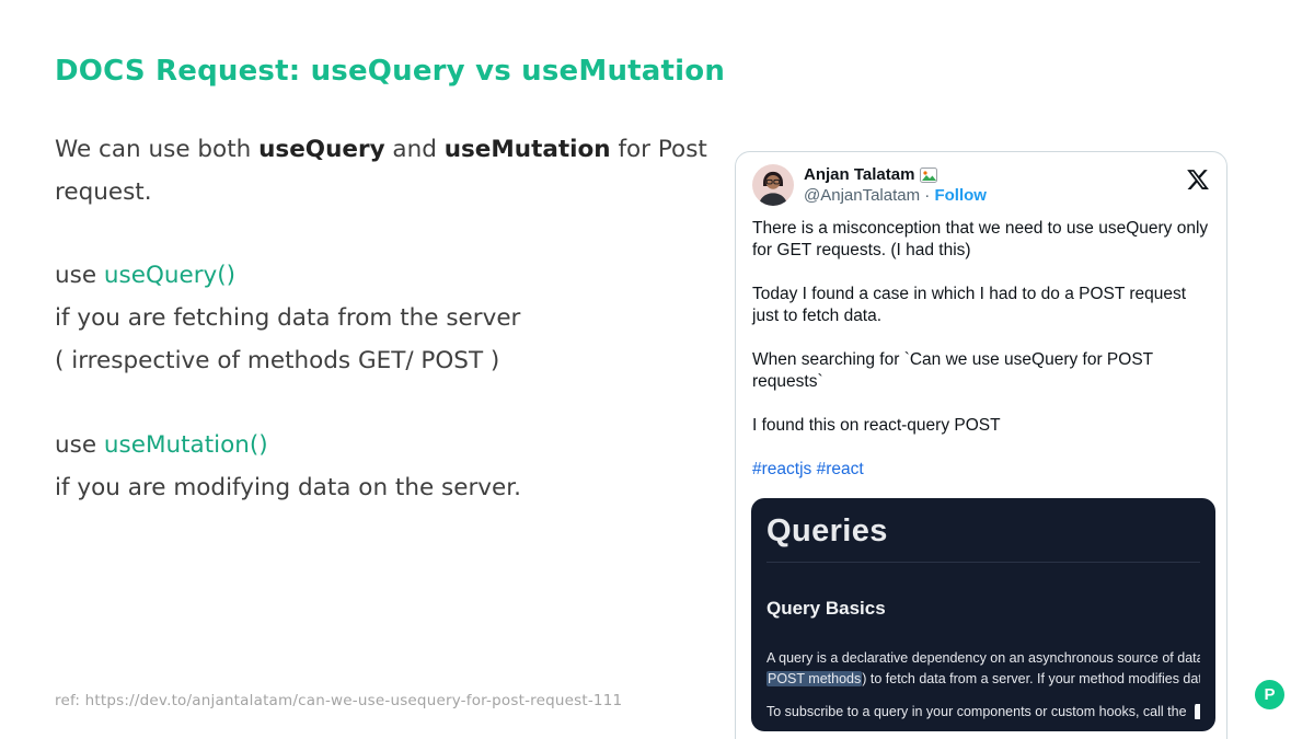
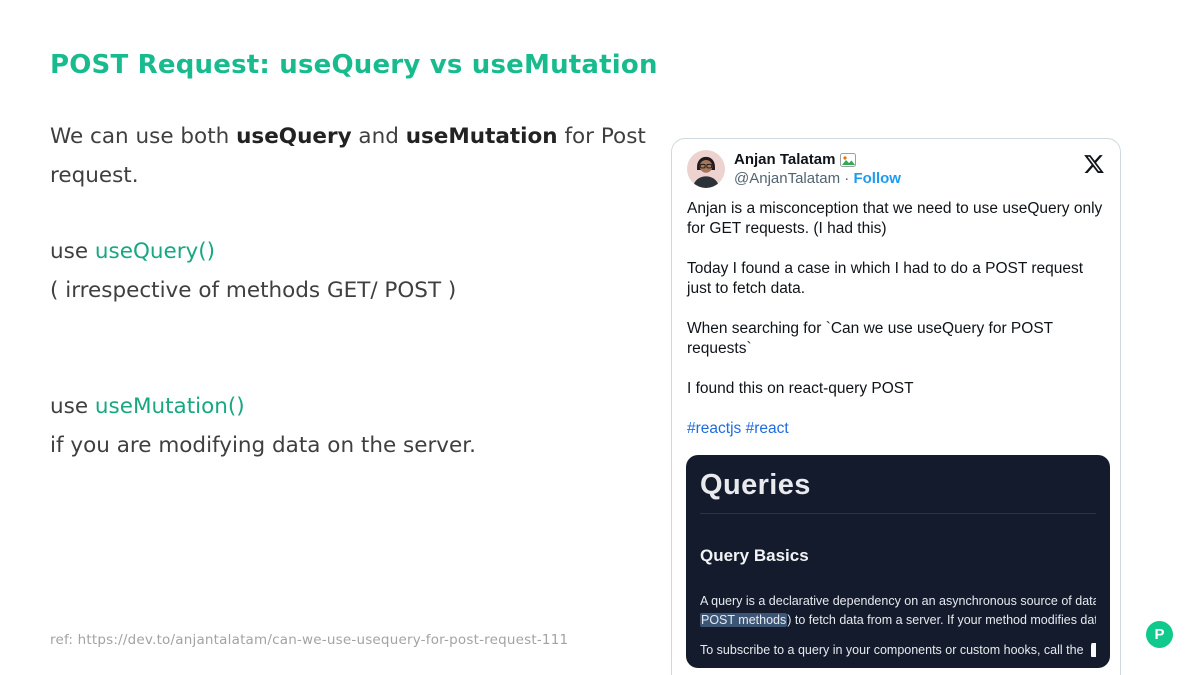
- DOCS Request: useQuery vs useMutation
+ POST Request: useQuery vs useMutation
  We can use both useQuery and useMutation for Post request.
  use useQuery()
- if you are fetching data from the server
  ( irrespective of methods GET/ POST )
  use useMutation()
  if you are modifying data on the server.
  ref: https://dev.to/anjantalatam/can-we-use-usequery-for-post-request-111
  P
  Anjan Talatam
  @AnjanTalatam · Follow
- There is a misconception that we need to use useQuery only for GET requests. (I had this)
+ Anjan is a misconception that we need to use useQuery only for GET requests. (I had this)
  Today I found a case in which I had to do a POST request just to fetch data.
  When searching for `Can we use useQuery for POST requests`
  I found this on react-query POST
  #reactjs #react
  Queries
  Query Basics
  A query is a declarative dependency on an asynchronous source of dat
  POST methods) to fetch data from a server. If your method modifies da
  To subscribe to a query in your components or custom hooks, call the
